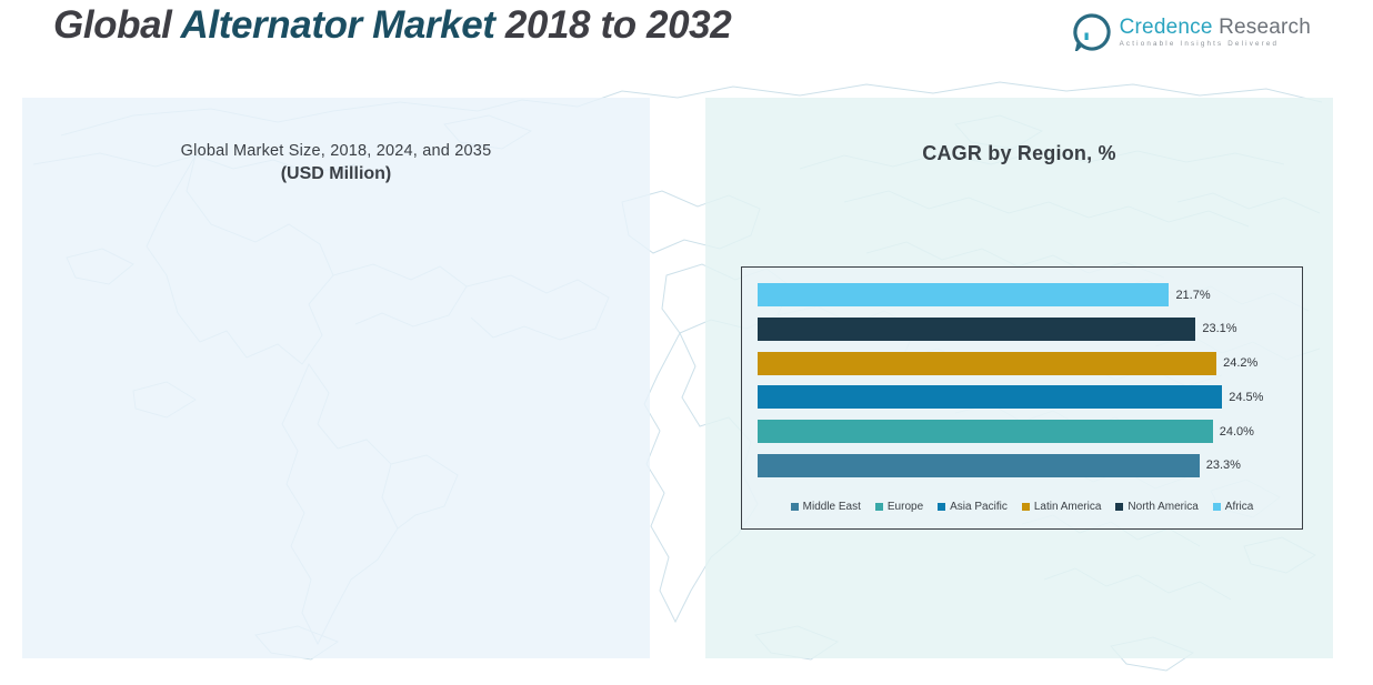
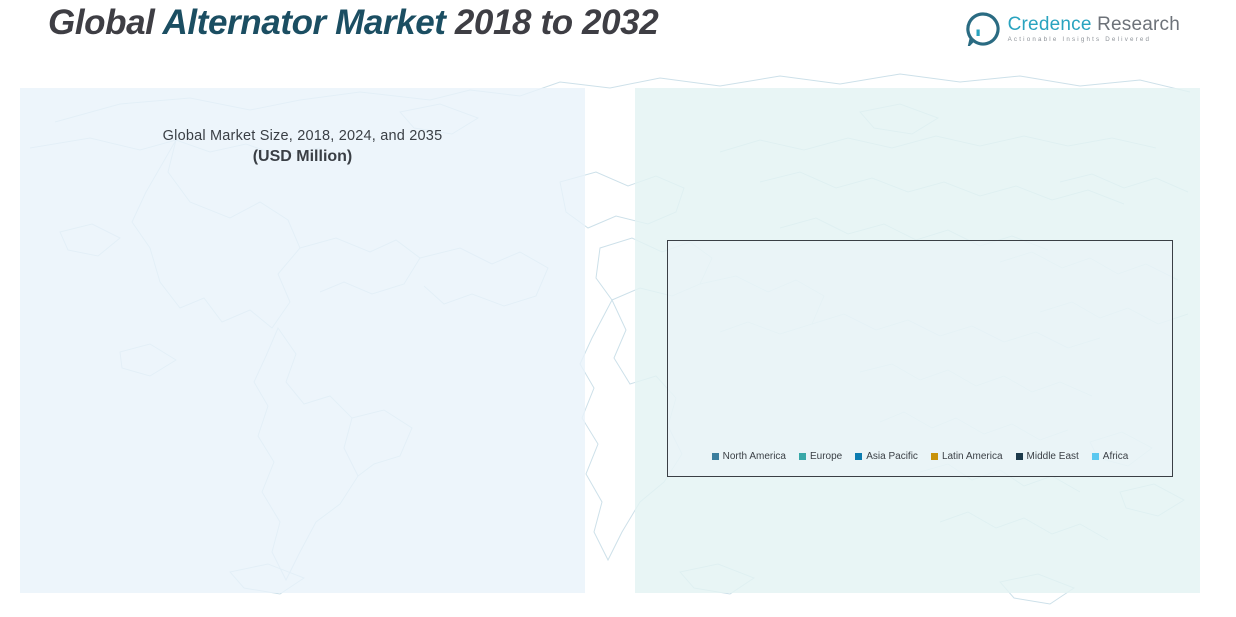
  Global Alternator Market 2018 to 2032
  Credence Research
  Global Market Size, 2018, 2024, and 2035
  (USD Million)
- CAGR by Region, %
- 21.7%
- 23.1%
- 24.2%
- 24.5%
- 24.0%
- 23.3%
- Middle East
+ North America
  Europe
  Asia Pacific
  Latin America
- North America
+ Middle East
  Africa
